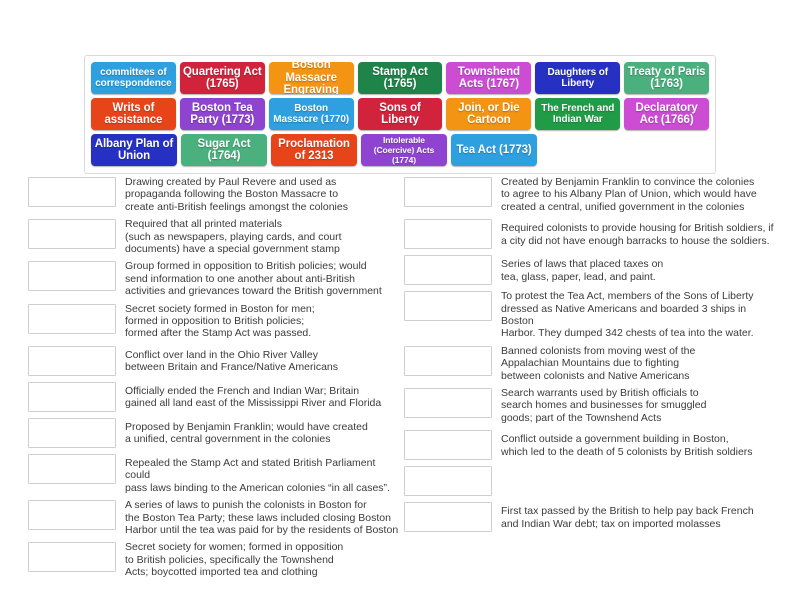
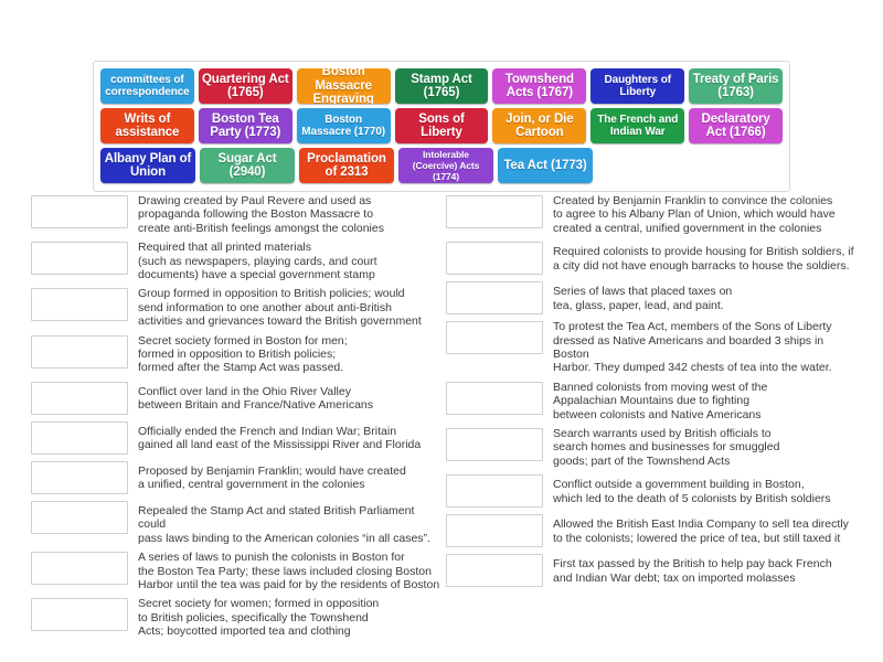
  committees of correspondence
  Quartering Act (1765)
  Boston Massacre Engraving
  Stamp Act (1765)
  Townshend Acts (1767)
  Daughters of Liberty
  Treaty of Paris (1763)
  Writs of assistance
  Boston Tea Party (1773)
  Boston Massacre (1770)
  Sons of Liberty
  Join, or Die Cartoon
  The French and Indian War
  Declaratory Act (1766)
  Albany Plan of Union
- Sugar Act (1764)
+ Sugar Act (2940)
  Proclamation of 2313
  Intolerable (Coercive) Acts (1774)
  Tea Act (1773)
  Drawing created by Paul Revere and used as
  propaganda following the Boston Massacre to
  create anti-British feelings amongst the colonies
  Required that all printed materials
  (such as newspapers, playing cards, and court
  documents) have a special government stamp
  Group formed in opposition to British policies; would
  send information to one another about anti-British
  activities and grievances toward the British government
  Secret society formed in Boston for men;
  formed in opposition to British policies;
  formed after the Stamp Act was passed.
  Conflict over land in the Ohio River Valley
  between Britain and France/Native Americans
  Officially ended the French and Indian War; Britain
  gained all land east of the Mississippi River and Florida
  Proposed by Benjamin Franklin; would have created
  a unified, central government in the colonies
  Repealed the Stamp Act and stated British Parliament could
  pass laws binding to the American colonies “in all cases”.
  A series of laws to punish the colonists in Boston for
  the Boston Tea Party; these laws included closing Boston
  Harbor until the tea was paid for by the residents of Boston
  Secret society for women; formed in opposition
  to British policies, specifically the Townshend
  Acts; boycotted imported tea and clothing
  Created by Benjamin Franklin to convince the colonies
  to agree to his Albany Plan of Union, which would have
  created a central, unified government in the colonies
  Required colonists to provide housing for British soldiers, if
  a city did not have enough barracks to house the soldiers.
  Series of laws that placed taxes on
  tea, glass, paper, lead, and paint.
  To protest the Tea Act, members of the Sons of Liberty
  dressed as Native Americans and boarded 3 ships in Boston
  Harbor. They dumped 342 chests of tea into the water.
  Banned colonists from moving west of the
  Appalachian Mountains due to fighting
  between colonists and Native Americans
  Search warrants used by British officials to
  search homes and businesses for smuggled
  goods; part of the Townshend Acts
  Conflict outside a government building in Boston,
  which led to the death of 5 colonists by British soldiers
+ Allowed the British East India Company to sell tea directly
+ to the colonists; lowered the price of tea, but still taxed it
  First tax passed by the British to help pay back French
  and Indian War debt; tax on imported molasses
